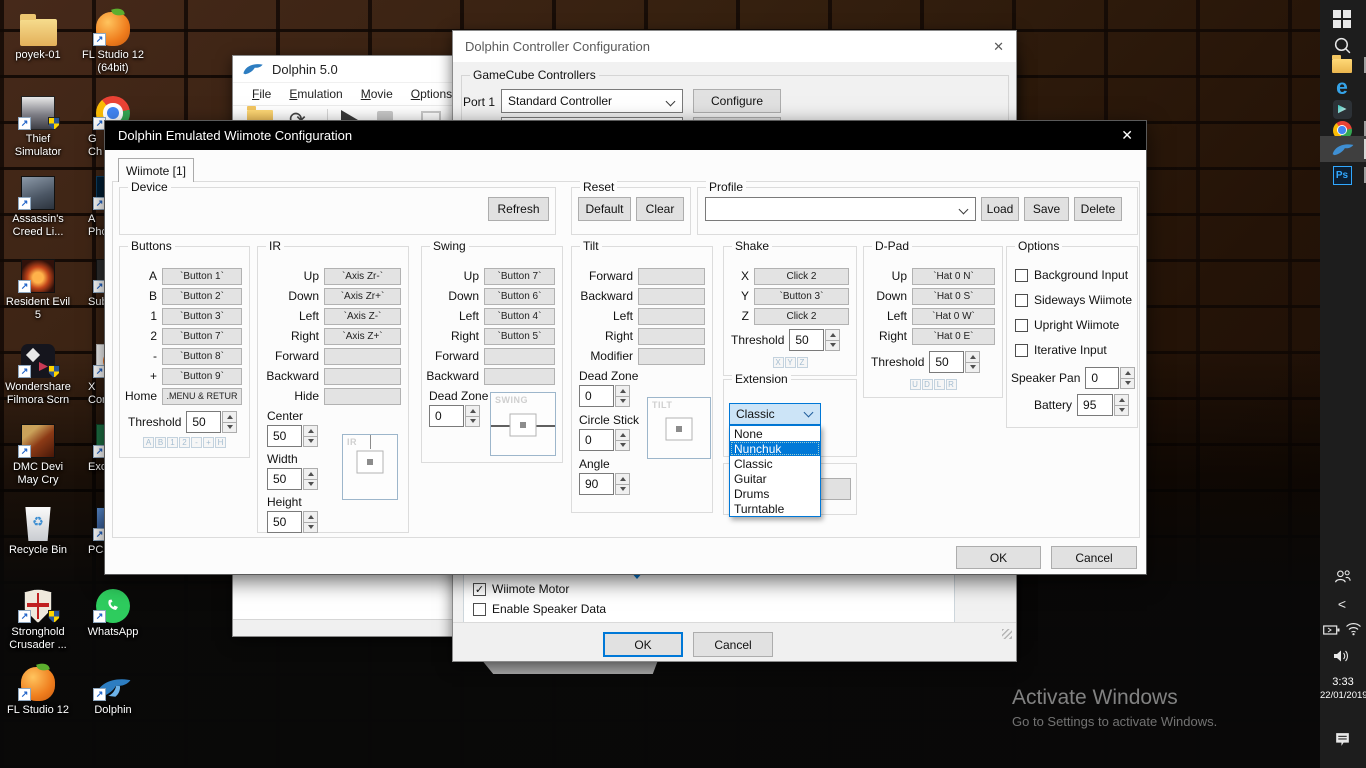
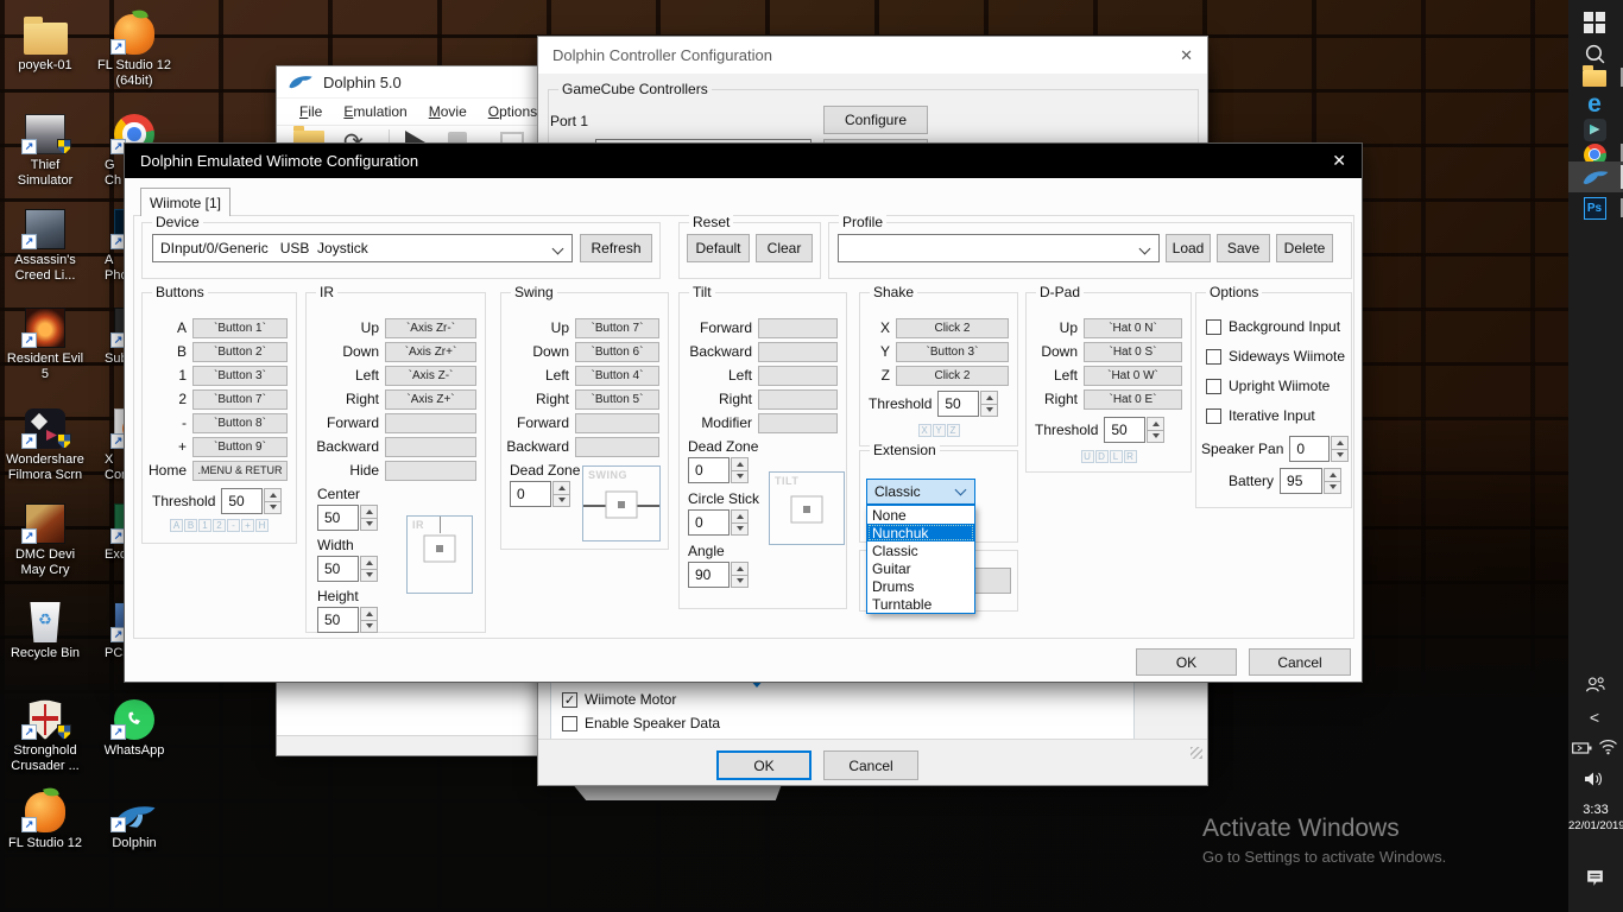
  poyek-01
  ↗
  Thief
  Simulator
  ↗
  Assassin's
  Creed Li...
  ↗
  Resident Evil
  5
  ↗
  Wondershare
  Filmora Scrn
  ↗
  DMC Devi
  May Cry
  Recycle Bin
  ↗
  Stronghold
  Crusader ...
  ↗
  FL Studio 12
  ↗
  FL Studio 12
  (64bit)
  ↗
  G
  Ch
  ↗
  A
  ↗
  ↗
  X
  ↗
  ↗
  ↗
  WhatsApp
  ↗
  Dolphin
  Activate Windows
  Go to Settings to activate Windows.
  Dolphin 5.0
  File
  Emulation
  Movie
  Options
  Dolphin Controller Configuration
  ✕
  GameCube Controllers
  Port 1
- Standard Controller
  Configure
  ✓
  Wiimote Motor
  Enable Speaker Data
  OK
  Cancel
  Dolphin Emulated Wiimote Configuration
  ✕
  Wiimote [1]
  Device
+ DInput/0/Generic USB Joystick
  Refresh
  Reset
  Default
  Clear
  Profile
  Load
  Save
  Delete
  Buttons
  A
  `Button 1`
  B
  `Button 2`
  1
  `Button 3`
  2
  `Button 7`
  -
  `Button 8`
  +
  `Button 9`
  Home
  .MENU & RETUR
  Threshold
  50
  A
  B
  1
  2
  -
  +
  H
  IR
  Up
  `Axis Zr-`
  Down
  `Axis Zr+`
  Left
  `Axis Z-`
  Right
  `Axis Z+`
  Forward
  Backward
  Hide
  Center
  50
  Width
  50
  Height
  50
  IR
  Swing
  Up
  `Button 7`
  Down
  `Button 6`
  Left
  `Button 4`
  Right
  `Button 5`
  Forward
  Backward
  Dead Zone
  0
  SWING
  Tilt
  Forward
  Backward
  Left
  Right
  Modifier
  Dead Zone
  0
  Circle Stick
  0
  Angle
  90
  TILT
  Shake
  X
  Click 2
  Y
  `Button 3`
  Z
  Click 2
  Threshold
  50
  X
  Y
  Z
  Extension
  Classic
  None
  Nunchuk
  Classic
  Guitar
  Drums
  Turntable
  D-Pad
  Up
  `Hat 0 N`
  Down
  `Hat 0 S`
  Left
  `Hat 0 W`
  Right
  `Hat 0 E`
  Threshold
  50
  U
  D
  L
  R
  Options
  Background Input
  Sideways Wiimote
  Upright Wiimote
  Iterative Input
  Speaker Pan
  0
  Battery
  95
  OK
  Cancel
  e
  Ps
  <
  3:33
  22/01/2019
